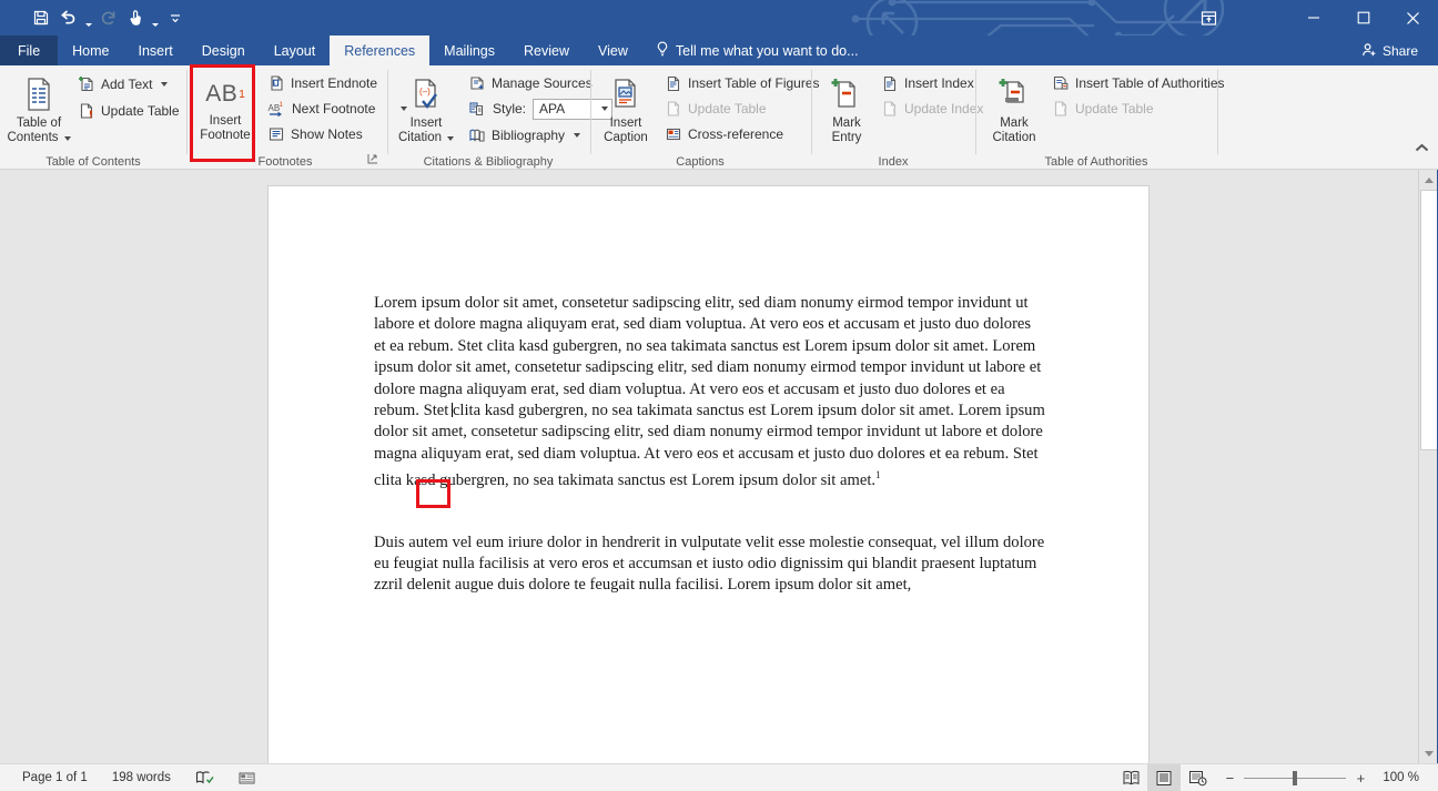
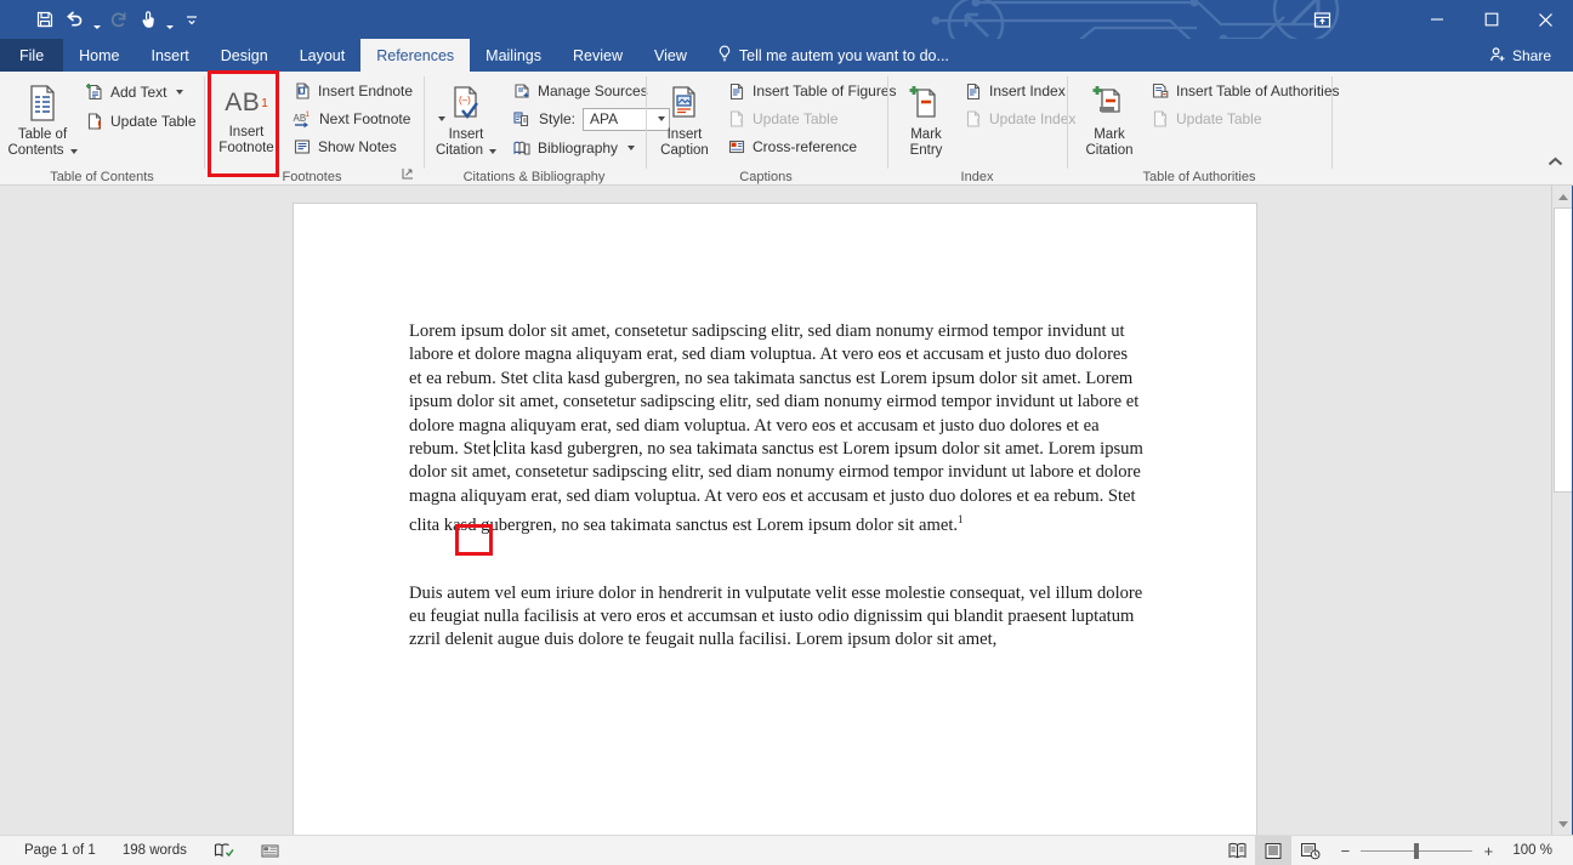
  File
  Home
  Insert
  Design
  Layout
  References
  Mailings
  Review
  View
- Tell me what you want to do...
+ Tell me autem you want to do...
  Share
  Table of
  Contents
  Add Text
  Update Table
  Table of Contents
  AB
  1
  Insert
  Footnote
  Insert Endnote
  AB
  Next Footnote
  Show Notes
  Footnotes
  (–)
  Insert
  Citation
  Manage Sources
  Style:
  APA
  Bibliography
  Citations & Bibliography
  Insert
  Caption
  Insert Table of Figures
  Update Table
  Cross-reference
  Captions
  Mark
  Entry
  Insert Index
  Update Index
  Index
  Mark
  Citation
  Insert Table of Authorities
  Update Table
  Table of Authorities
  Lorem ipsum dolor sit amet, consetetur sadipscing elitr, sed diam nonumy eirmod tempor invidunt ut labore et dolore magna aliquyam erat, sed diam voluptua. At vero eos et accusam et justo duo dolores et ea rebum. Stet clita kasd gubergren, no sea takimata sanctus est Lorem ipsum dolor sit amet. Lorem ipsum dolor sit amet, consetetur sadipscing elitr, sed diam nonumy eirmod tempor invidunt ut labore et dolore magna aliquyam erat, sed diam voluptua. At vero eos et accusam et justo duo dolores et ea rebum. Stet clita kasd gubergren, no sea takimata sanctus est Lorem ipsum dolor sit amet. Lorem ipsum dolor sit amet, consetetur sadipscing elitr, sed diam nonumy eirmod tempor invidunt ut labore et dolore magna aliquyam erat, sed diam voluptua. At vero eos et accusam et justo duo dolores et ea rebum. Stet clita kasd gubergren, no sea takimata sanctus est Lorem ipsum dolor sit amet.1
  Duis autem vel eum iriure dolor in hendrerit in vulputate velit esse molestie consequat, vel illum dolore eu feugiat nulla facilisis at vero eros et accumsan et iusto odio dignissim qui blandit praesent luptatum zzril delenit augue duis dolore te feugait nulla facilisi. Lorem ipsum dolor sit amet,
  Page 1 of 1
  198 words
  −
  +
  100 %
